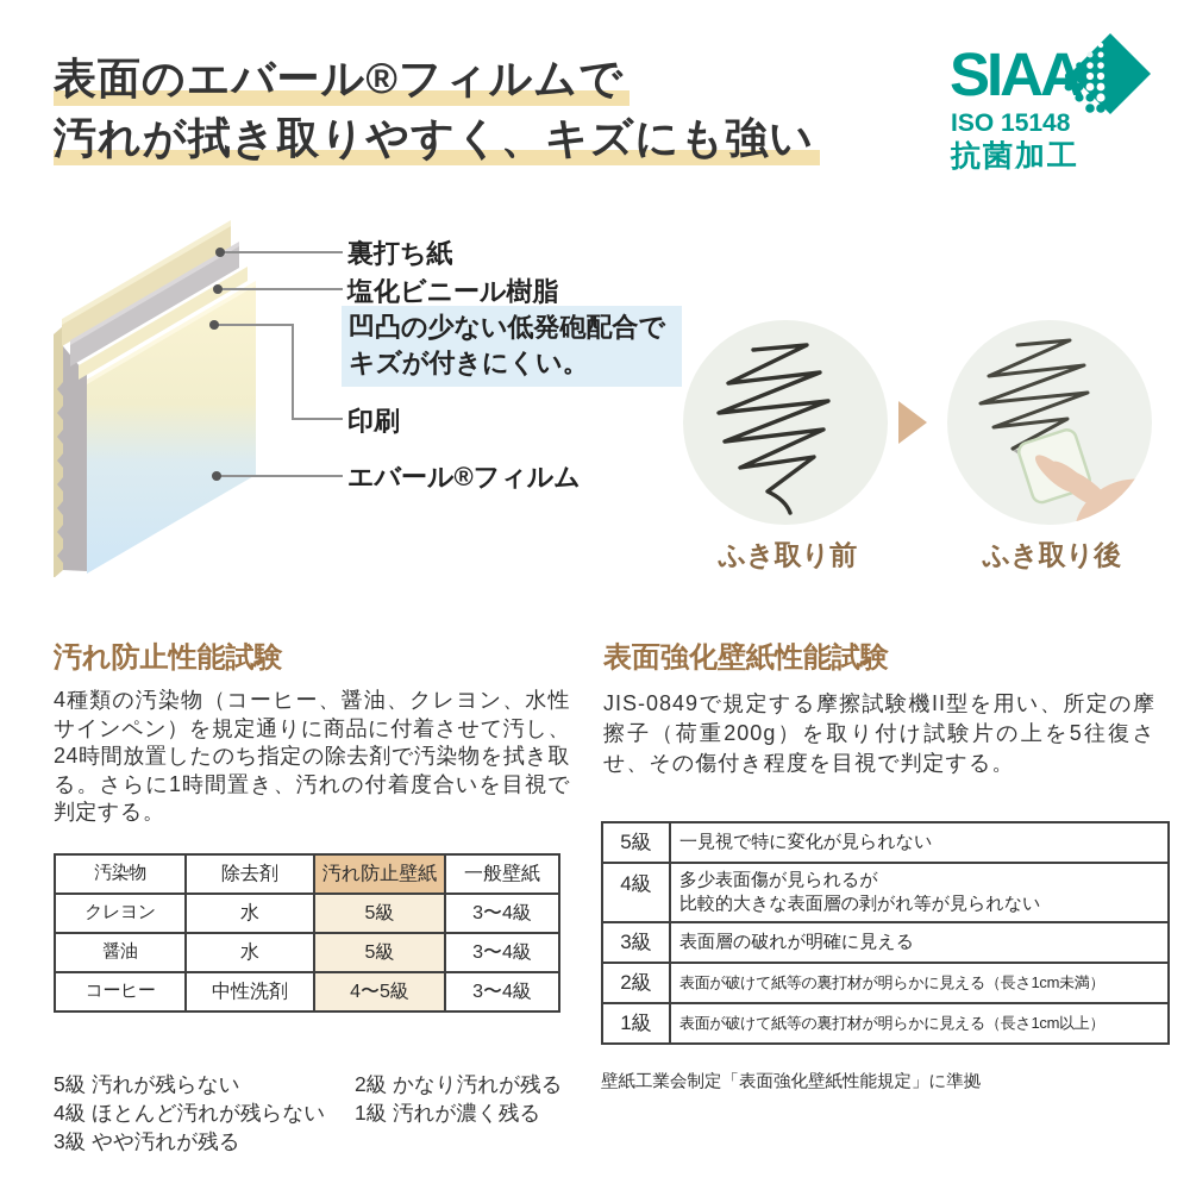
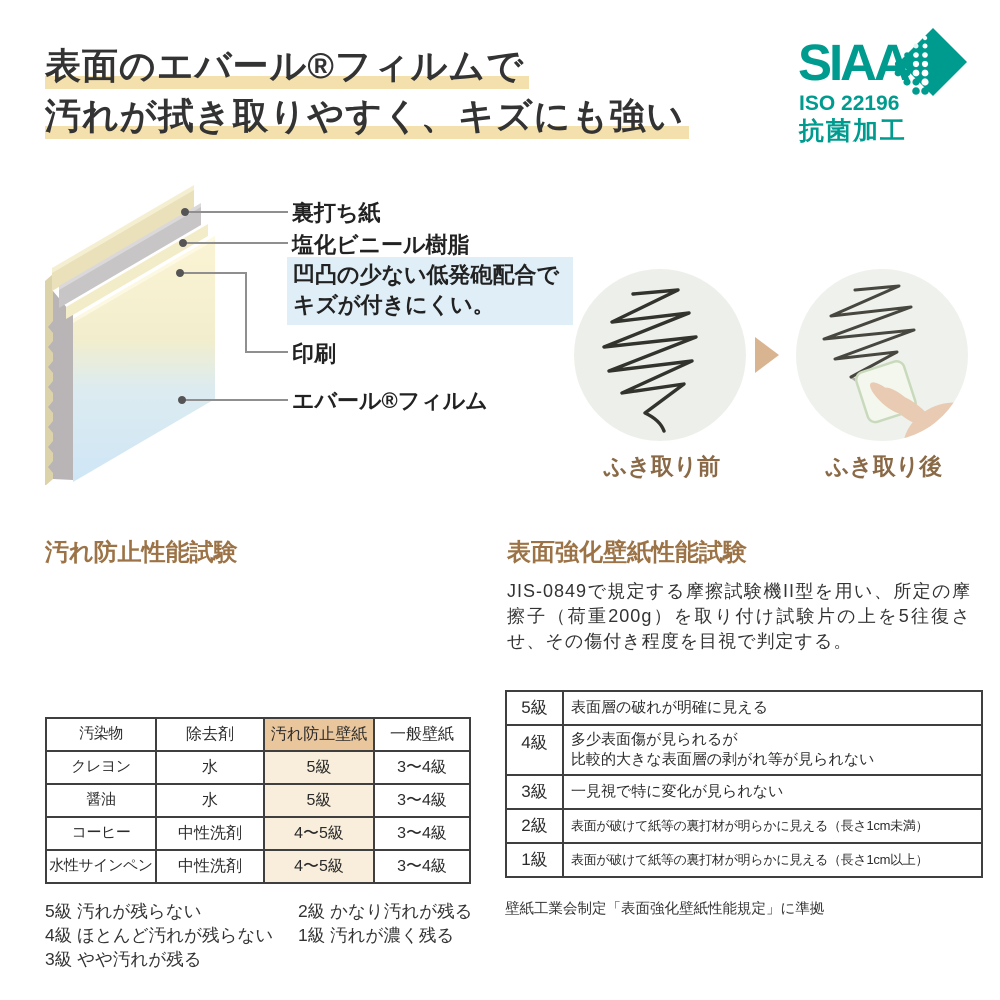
  表面のエバール®フィルムで
  汚れが拭き取りやすく、キズにも強い
  SIAA
- ISO 15148
+ ISO 22196
  抗菌加工
  裏打ち紙
  塩化ビニール樹脂
  凹凸の少ない低発砲配合で
  キズが付きにくい。
  印刷
  エバール®フィルム
  ふき取り前
  ふき取り後
  汚れ防止性能試験
- 4種類の汚染物（コーヒー、醤油、クレヨン、水性サインペン）を規定通りに商品に付着させて汚し、24時間放置したのち指定の除去剤で汚染物を拭き取る。さらに1時間置き、汚れの付着度合いを目視で判定する。
  汚染物	除去剤	汚れ防止壁紙	一般壁紙
  クレヨン	水	5級	3〜4級
  醤油	水	5級	3〜4級
  コーヒー	中性洗剤	4〜5級	3〜4級
+ 水性サインペン	中性洗剤	4〜5級	3〜4級
  5級 汚れが残らない
  4級 ほとんど汚れが残らない
  3級 やや汚れが残る
  2級 かなり汚れが残る
  1級 汚れが濃く残る
  表面強化壁紙性能試験
  JIS-0849で規定する摩擦試験機II型を用い、所定の摩擦子（荷重200g）を取り付け試験片の上を5往復させ、その傷付き程度を目視で判定する。
- 5級	一見視で特に変化が見られない
+ 5級	表面層の破れが明確に見える
  4級	多少表面傷が見られるが 比較的大きな表面層の剥がれ等が見られない
- 3級	表面層の破れが明確に見える
+ 3級	一見視で特に変化が見られない
  2級	表面が破けて紙等の裏打材が明らかに見える（長さ1cm未満）
  1級	表面が破けて紙等の裏打材が明らかに見える（長さ1cm以上）
  壁紙工業会制定「表面強化壁紙性能規定」に準拠
